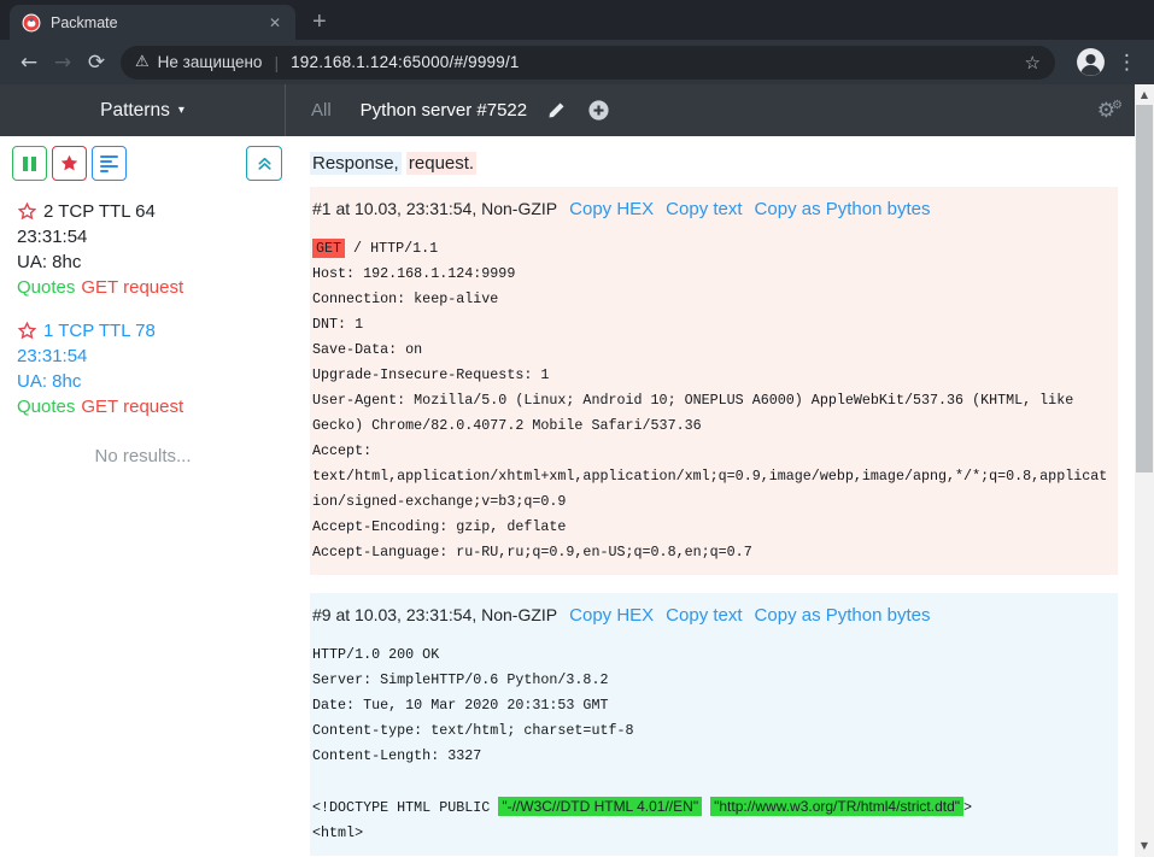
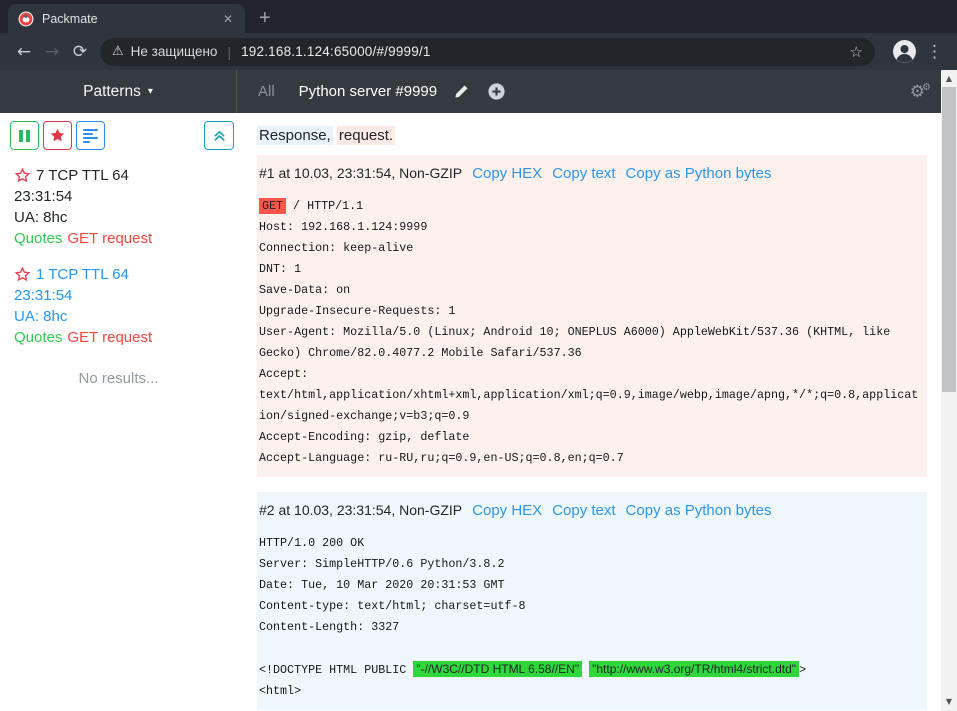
  Packmate
  ✕
  +
  ←
  →
  ⟳
  ⚠
  Не защищено
  |
  192.168.1.124:65000/#/9999/1
  ☆
  ⋮
  Patterns
  ▾
  All
- Python server #7522
+ Python server #9999
  ⚙⚙
- 2 TCP TTL 64
+ 7 TCP TTL 64
  23:31:54
  UA: 8hc
  Quotes GET request
- 1 TCP TTL 78
+ 1 TCP TTL 64
  23:31:54
  UA: 8hc
  Quotes GET request
  No results...
  Response, request.
  #1 at 10.03, 23:31:54, Non-GZIP Copy HEX Copy text Copy as Python bytes
  GET / HTTP/1.1
  Host: 192.168.1.124:9999
  Connection: keep-alive
  DNT: 1
  Save-Data: on
  Upgrade-Insecure-Requests: 1
  User-Agent: Mozilla/5.0 (Linux; Android 10; ONEPLUS A6000) AppleWebKit/537.36 (KHTML, like Gecko) Chrome/82.0.4077.2 Mobile Safari/537.36
  Accept: text/html,application/xhtml+xml,application/xml;q=0.9,image/webp,image/apng,*/*;q=0.8,application/signed-exchange;v=b3;q=0.9
  Accept-Encoding: gzip, deflate
  Accept-Language: ru-RU,ru;q=0.9,en-US;q=0.8,en;q=0.7
- #9 at 10.03, 23:31:54, Non-GZIP Copy HEX Copy text Copy as Python bytes
+ #2 at 10.03, 23:31:54, Non-GZIP Copy HEX Copy text Copy as Python bytes
  HTTP/1.0 200 OK
  Server: SimpleHTTP/0.6 Python/3.8.2
  Date: Tue, 10 Mar 2020 20:31:53 GMT
  Content-type: text/html; charset=utf-8
  Content-Length: 3327
- <!DOCTYPE HTML PUBLIC "-//W3C//DTD HTML 4.01//EN" "http://www.w3.org/TR/html4/strict.dtd" >
+ <!DOCTYPE HTML PUBLIC "-//W3C//DTD HTML 6.58//EN" "http://www.w3.org/TR/html4/strict.dtd" >
  <html>
  ▲
  ▼
